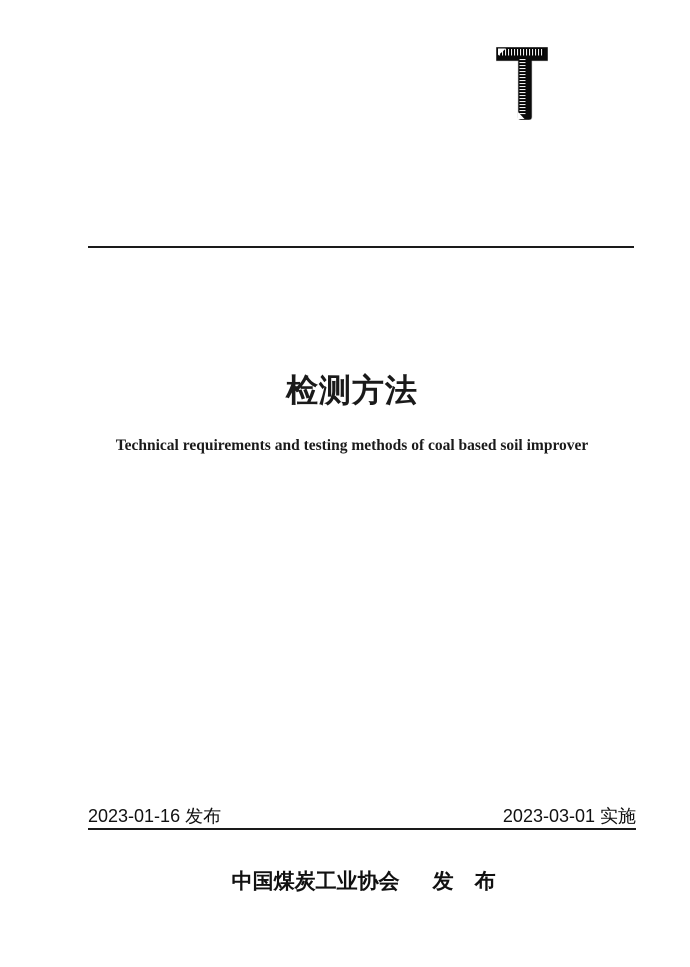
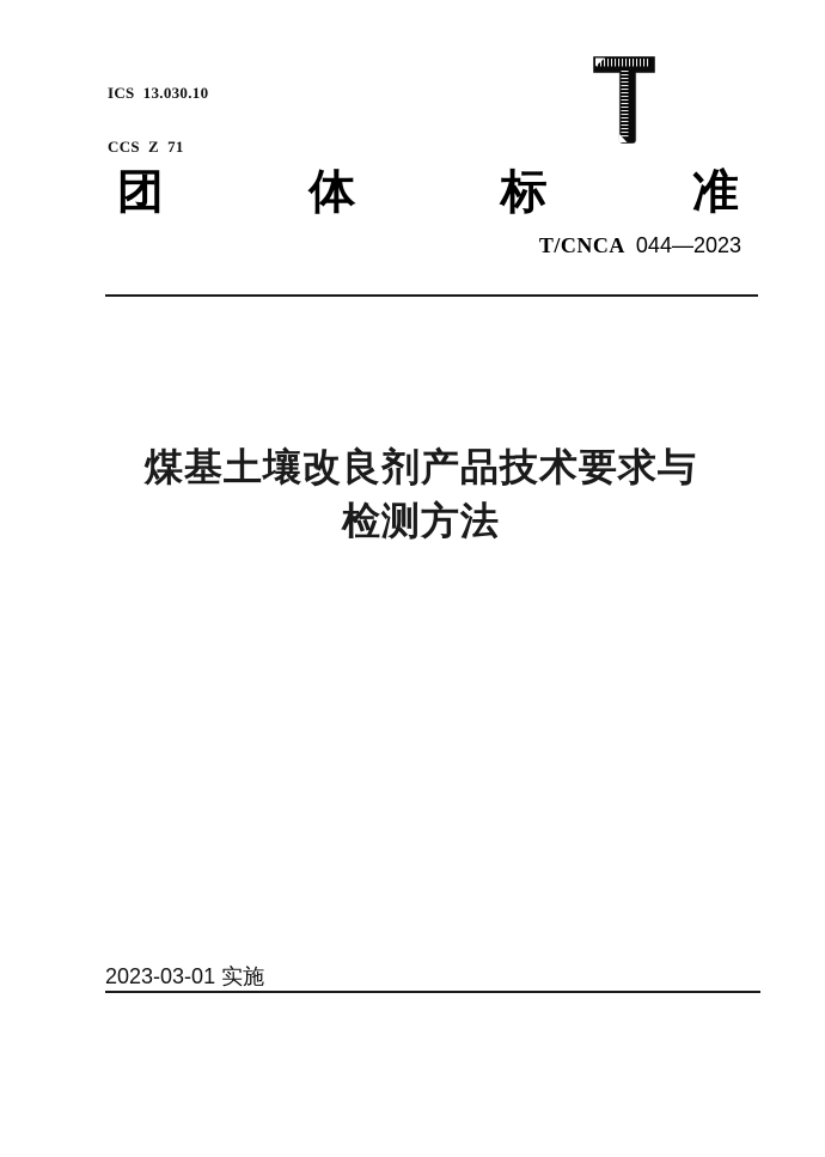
+ ICS 13.030.10
+ CCS Z 71
+ 团
+ 体
+ 标
+ 准
+ T/CNCA 044—2023
+ 煤基土壤改良剂产品技术要求与
  检测方法
- Technical requirements and testing methods of coal based soil improver
- 2023-01-16 发布
  2023-03-01 实施
- 中国煤炭工业协会 发 布
